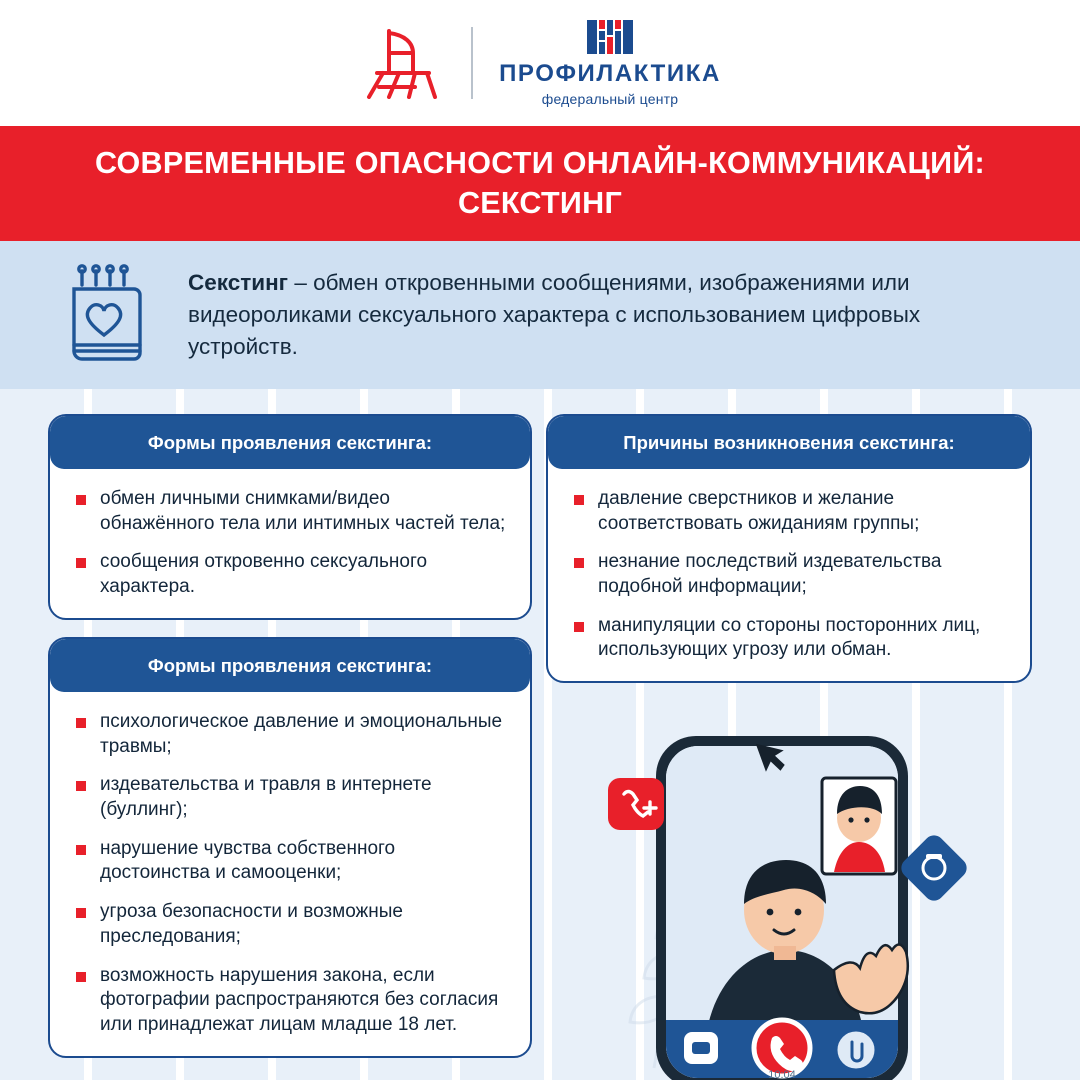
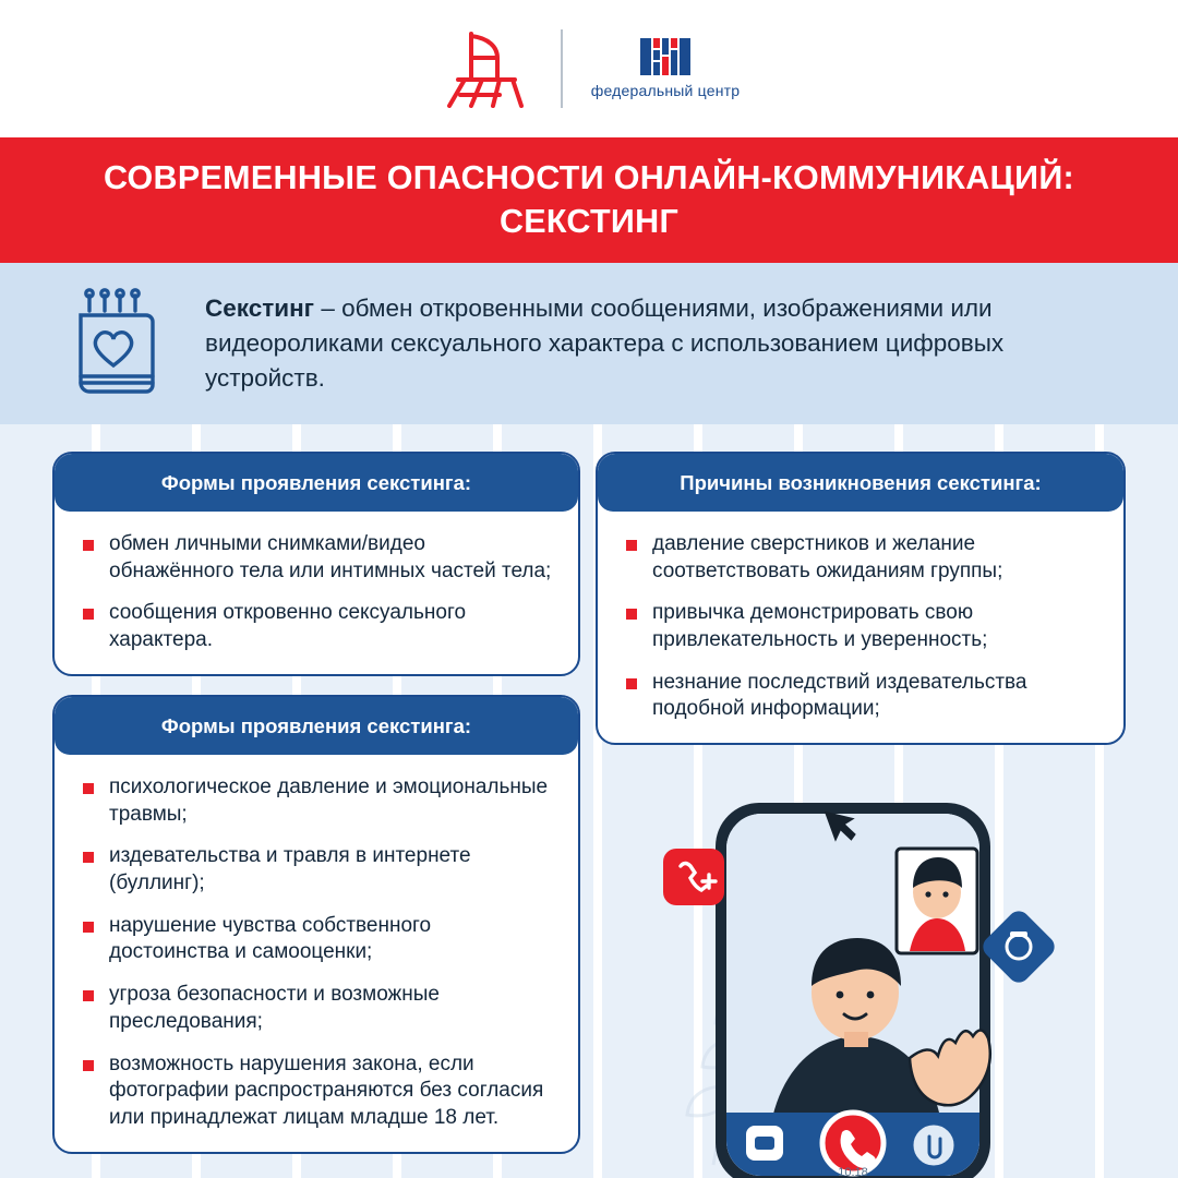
- ПРОФИЛАКТИКА
  федеральный центр
  СОВРЕМЕННЫЕ ОПАСНОСТИ ОНЛАЙН-КОММУНИКАЦИЙ:
  СЕКСТИНГ
  Секстинг – обмен откровенными сообщениями, изображениями или видеороликами сексуального характера с использованием цифровых устройств.
  Формы проявления секстинга:
  обмен личными снимками/видео обнажённого тела или интимных частей тела;
  сообщения откровенно сексуального характера.
  Причины возникновения секстинга:
  давление сверстников и желание соответствовать ожиданиям группы;
+ привычка демонстрировать свою привлекательность и уверенность;
  незнание последствий издевательства подобной информации;
- манипуляции со стороны посторонних лиц, использующих угрозу или обман.
  Формы проявления секстинга:
  психологическое давление и эмоциональные травмы;
  издевательства и травля в интернете (буллинг);
  нарушение чувства собственного достоинства и самооценки;
  угроза безопасности и возможные преследования;
  возможность нарушения закона, если фотографии распространяются без согласия или принадлежат лицам младше 18 лет.
- 10:04
+ 10:18
